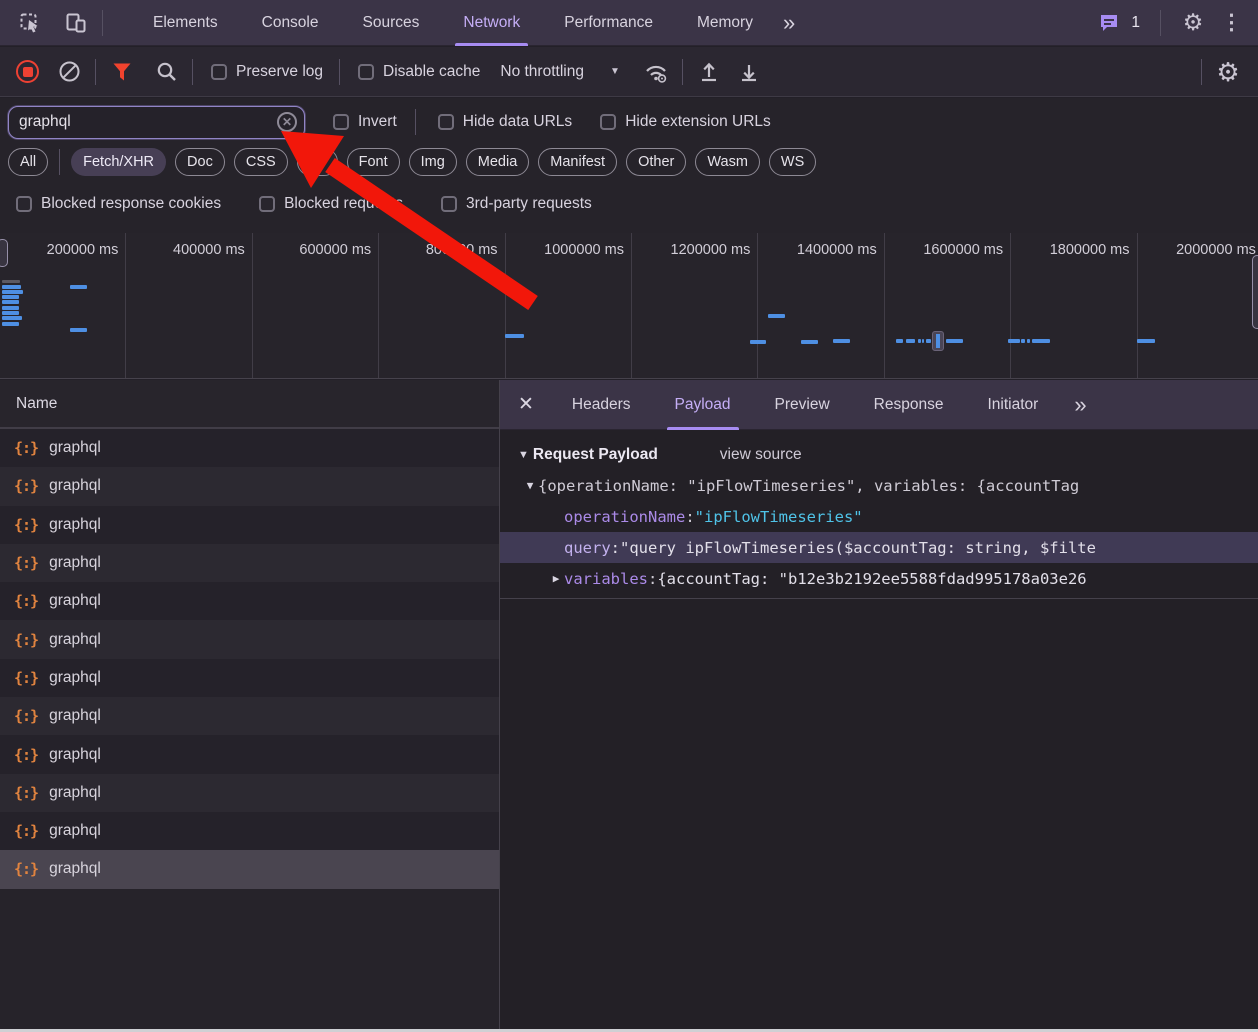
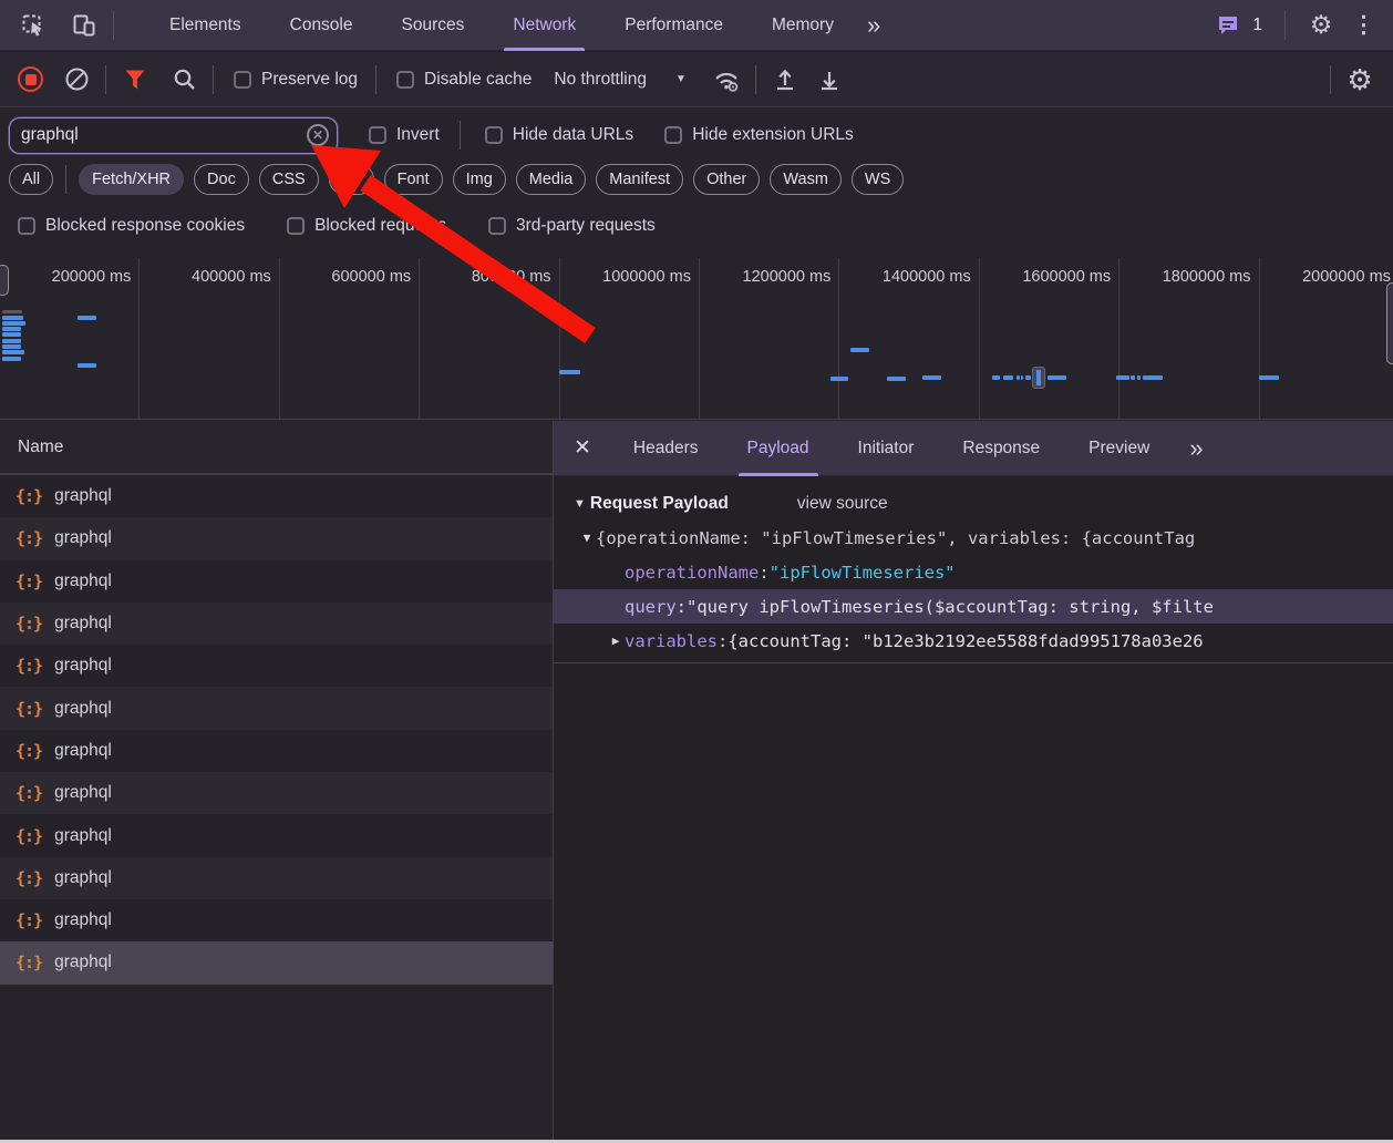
  Elements
  Console
  Sources
  Network
  Performance
  Memory
  »
  1
  ⚙
  ⋮
  Preserve log
  Disable cache
  No throttling
  ▼
  ⚙
  graphql
  ✕
  Invert
  Hide data URLs
  Hide extension URLs
  All
  Fetch/XHR
  Doc
  CSS
  Font
  Img
  Media
  Manifest
  Other
  Wasm
  WS
  Blocked response cookies
  Blocked requ
  3rd-party requests
  200000 ms
  400000 ms
  600000 ms
  1000000 ms
  1200000 ms
  1400000 ms
  1600000 ms
  1800000 ms
  2000000 ms
  Name
  {:}
  graphql
  {:}
  graphql
  {:}
  graphql
  {:}
  graphql
  {:}
  graphql
  {:}
  graphql
  {:}
  graphql
  {:}
  graphql
  {:}
  graphql
  {:}
  graphql
  {:}
  graphql
  {:}
  graphql
  ✕
  Headers
  Payload
- Preview
+ Initiator
  Response
- Initiator
+ Preview
  »
  ▼
  Request Payload
  view source
  ▼
  {operationName: "ipFlowTimeseries", variables: {accountTag
  operationName
  :
  "ipFlowTimeseries"
  query
  :
  "query ipFlowTimeseries($accountTag: string, $filte
  ▶
  variables
  :
  {accountTag: "b12e3b2192ee5588fdad995178a03e26
